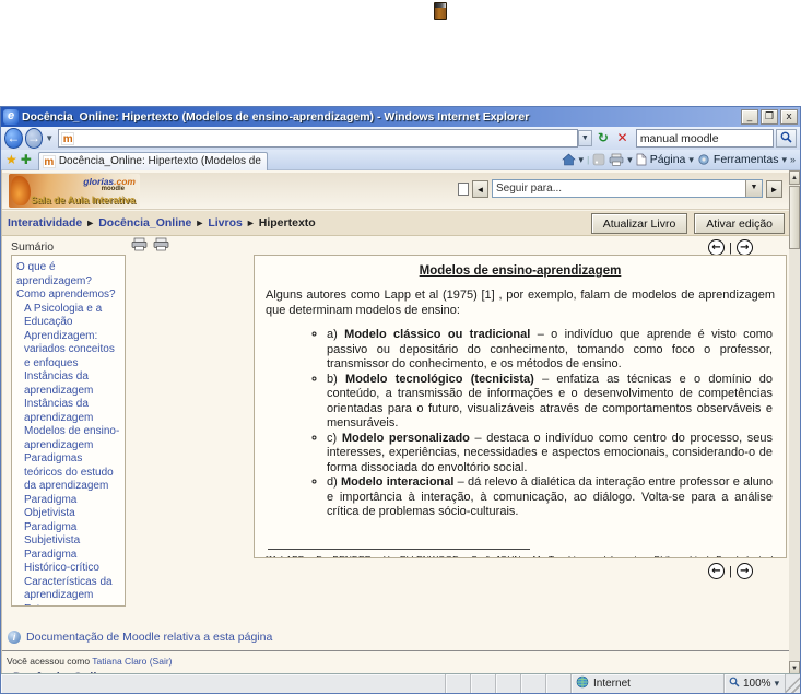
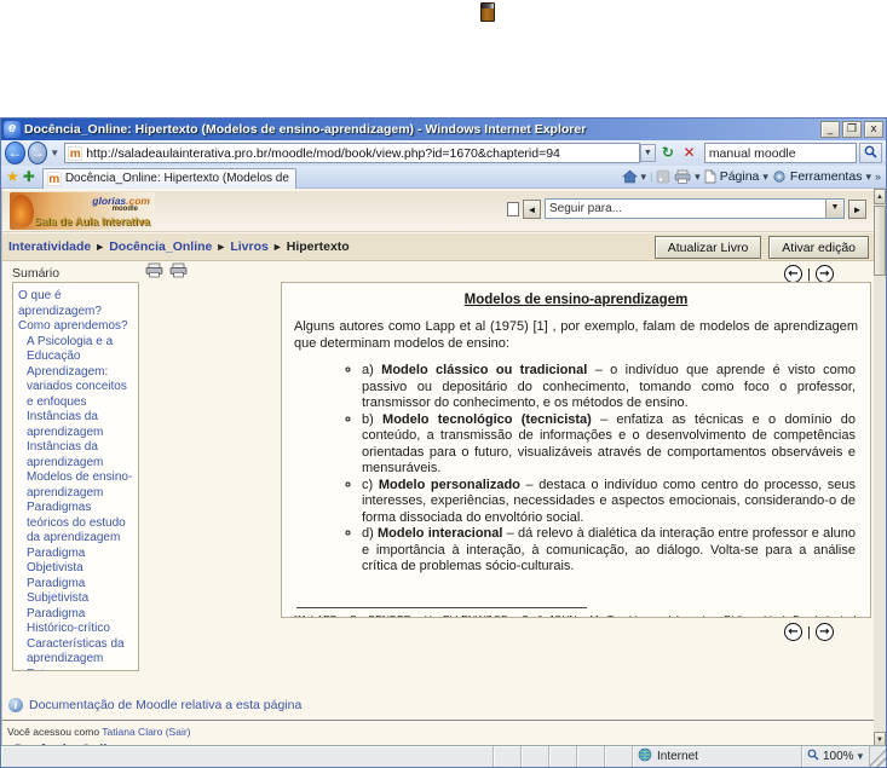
  e
  Docência_Online: Hipertexto (Modelos de ensino-aprendizagem) - Windows Internet Explorer
  _
  ❐
  x
  ←
  →
  ▼
  m
+ http://saladeaulainterativa.pro.br/moodle/mod/book/view.php?id=1670&chapterid=94
  ↻
  ✕
  manual moodle
  ★
  ✚
  m
  Docência_Online: Hipertexto (Modelos de
  ▾
  |
  ▾
  Página
  ▾
  Ferramentas
  ▾
  »
  glorias.com
  Sala de Aula Interativa
  ◄
  Seguir para...
  ►
  Interatividade ► Docência_Online ► Livros ► Hipertexto
  Atualizar Livro
  Ativar edição
  Sumário
  ←
  |
  →
  O que é aprendizagem? Como aprendemos?
  A Psicologia e a Educação
  Aprendizagem: variados conceitos e enfoques
  Instâncias da aprendizagem
  Instâncias da aprendizagem
  Modelos de ensino-aprendizagem
  Paradigmas teóricos do estudo da aprendizagem
  Paradigma Objetivista
  Paradigma Subjetivista
  Paradigma Histórico-crítico
  Características da aprendizagem
  Modelos de ensino-aprendizagem
  Alguns autores como Lapp et al (1975) [1] , por exemplo, falam de modelos de aprendizagem que determinam modelos de ensino:
  a) Modelo clássico ou tradicional – o indivíduo que aprende é visto como passivo ou depositário do conhecimento, tomando como foco o professor, transmissor do conhecimento, e os métodos de ensino.
  b) Modelo tecnológico (tecnicista) – enfatiza as técnicas e o domínio do conteúdo, a transmissão de informações e o desenvolvimento de competências orientadas para o futuro, visualizáveis através de comportamentos observáveis e mensuráveis.
  c) Modelo personalizado – destaca o indivíduo como centro do processo, seus interesses, experiências, necessidades e aspectos emocionais, considerando-o de forma dissociada do envoltório social.
  d) Modelo interacional – dá relevo à dialética da interação entre professor e aluno e importância à interação, à comunicação, ao diálogo. Volta-se para a análise crítica de problemas sócio-culturais.
  ←
  |
  →
  i
  Documentação de Moodle relativa a esta página
  Você acessou como Tatiana Claro (Sair)
  Internet
  100%
  ▾
